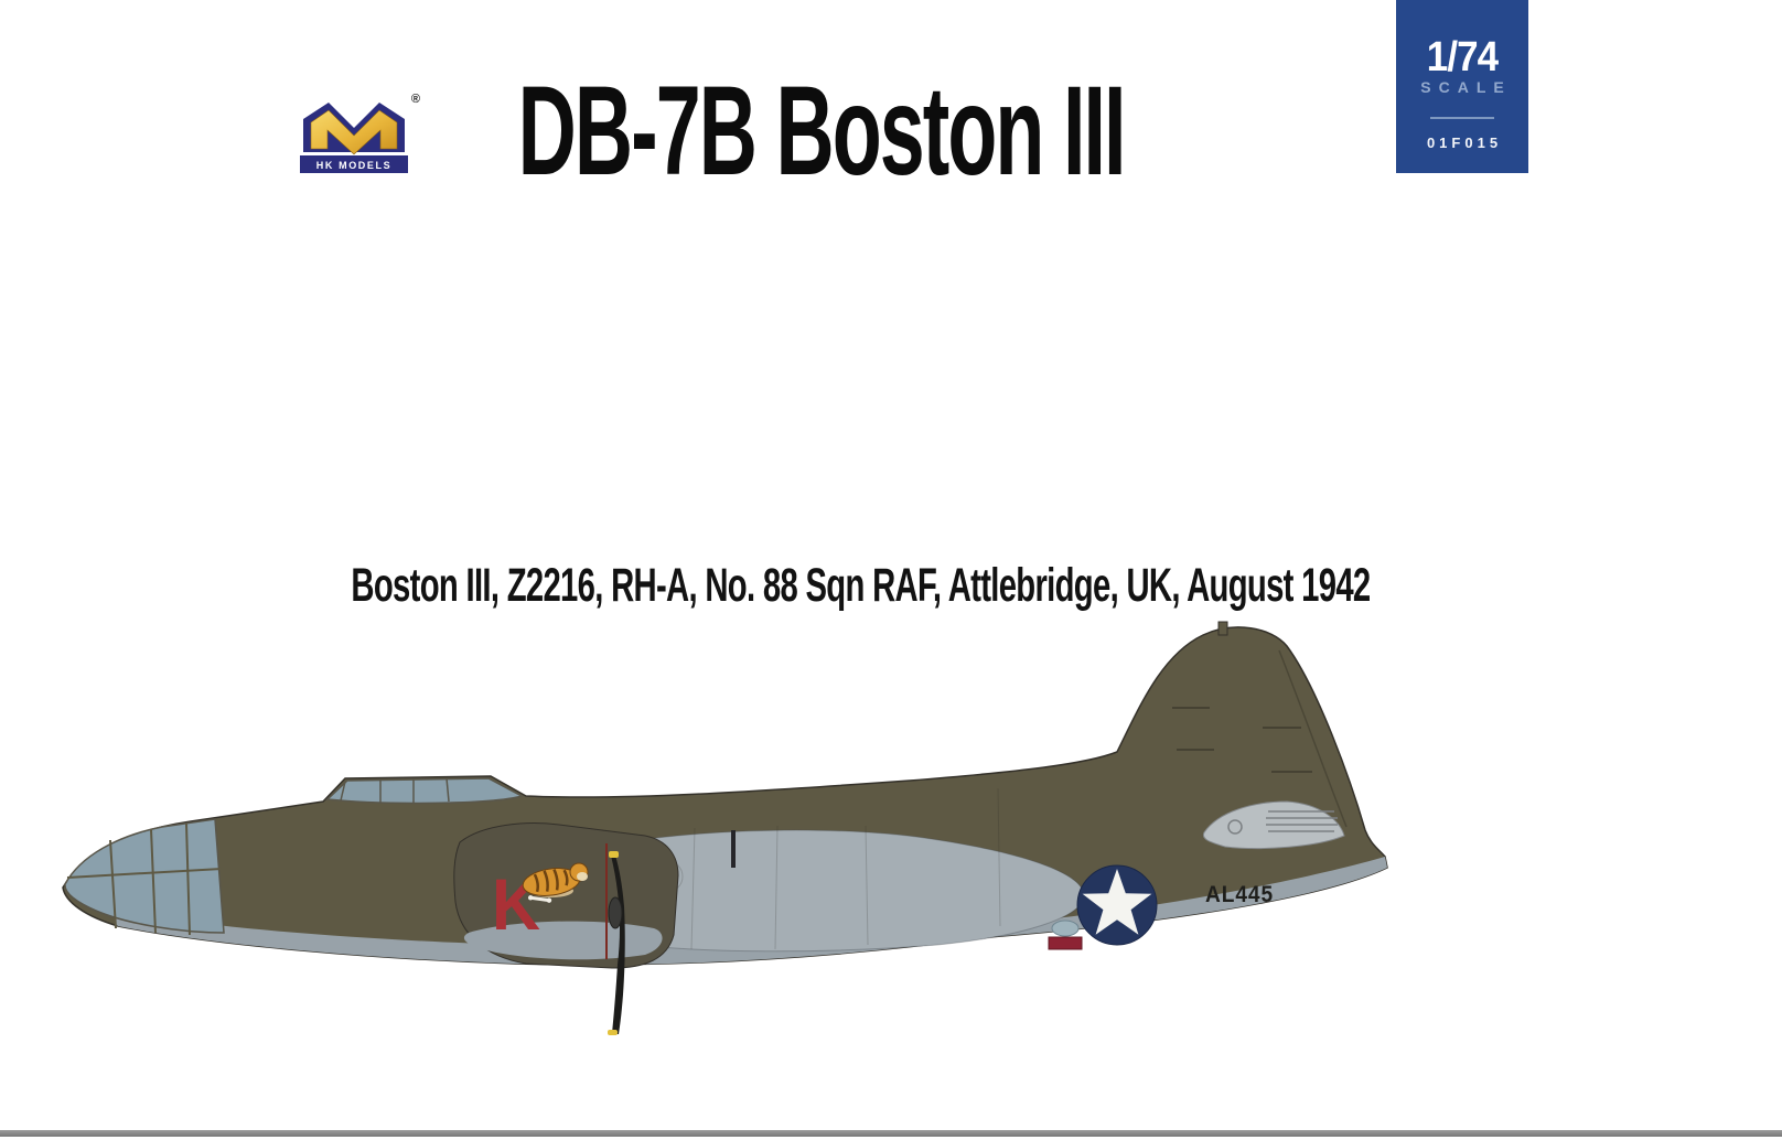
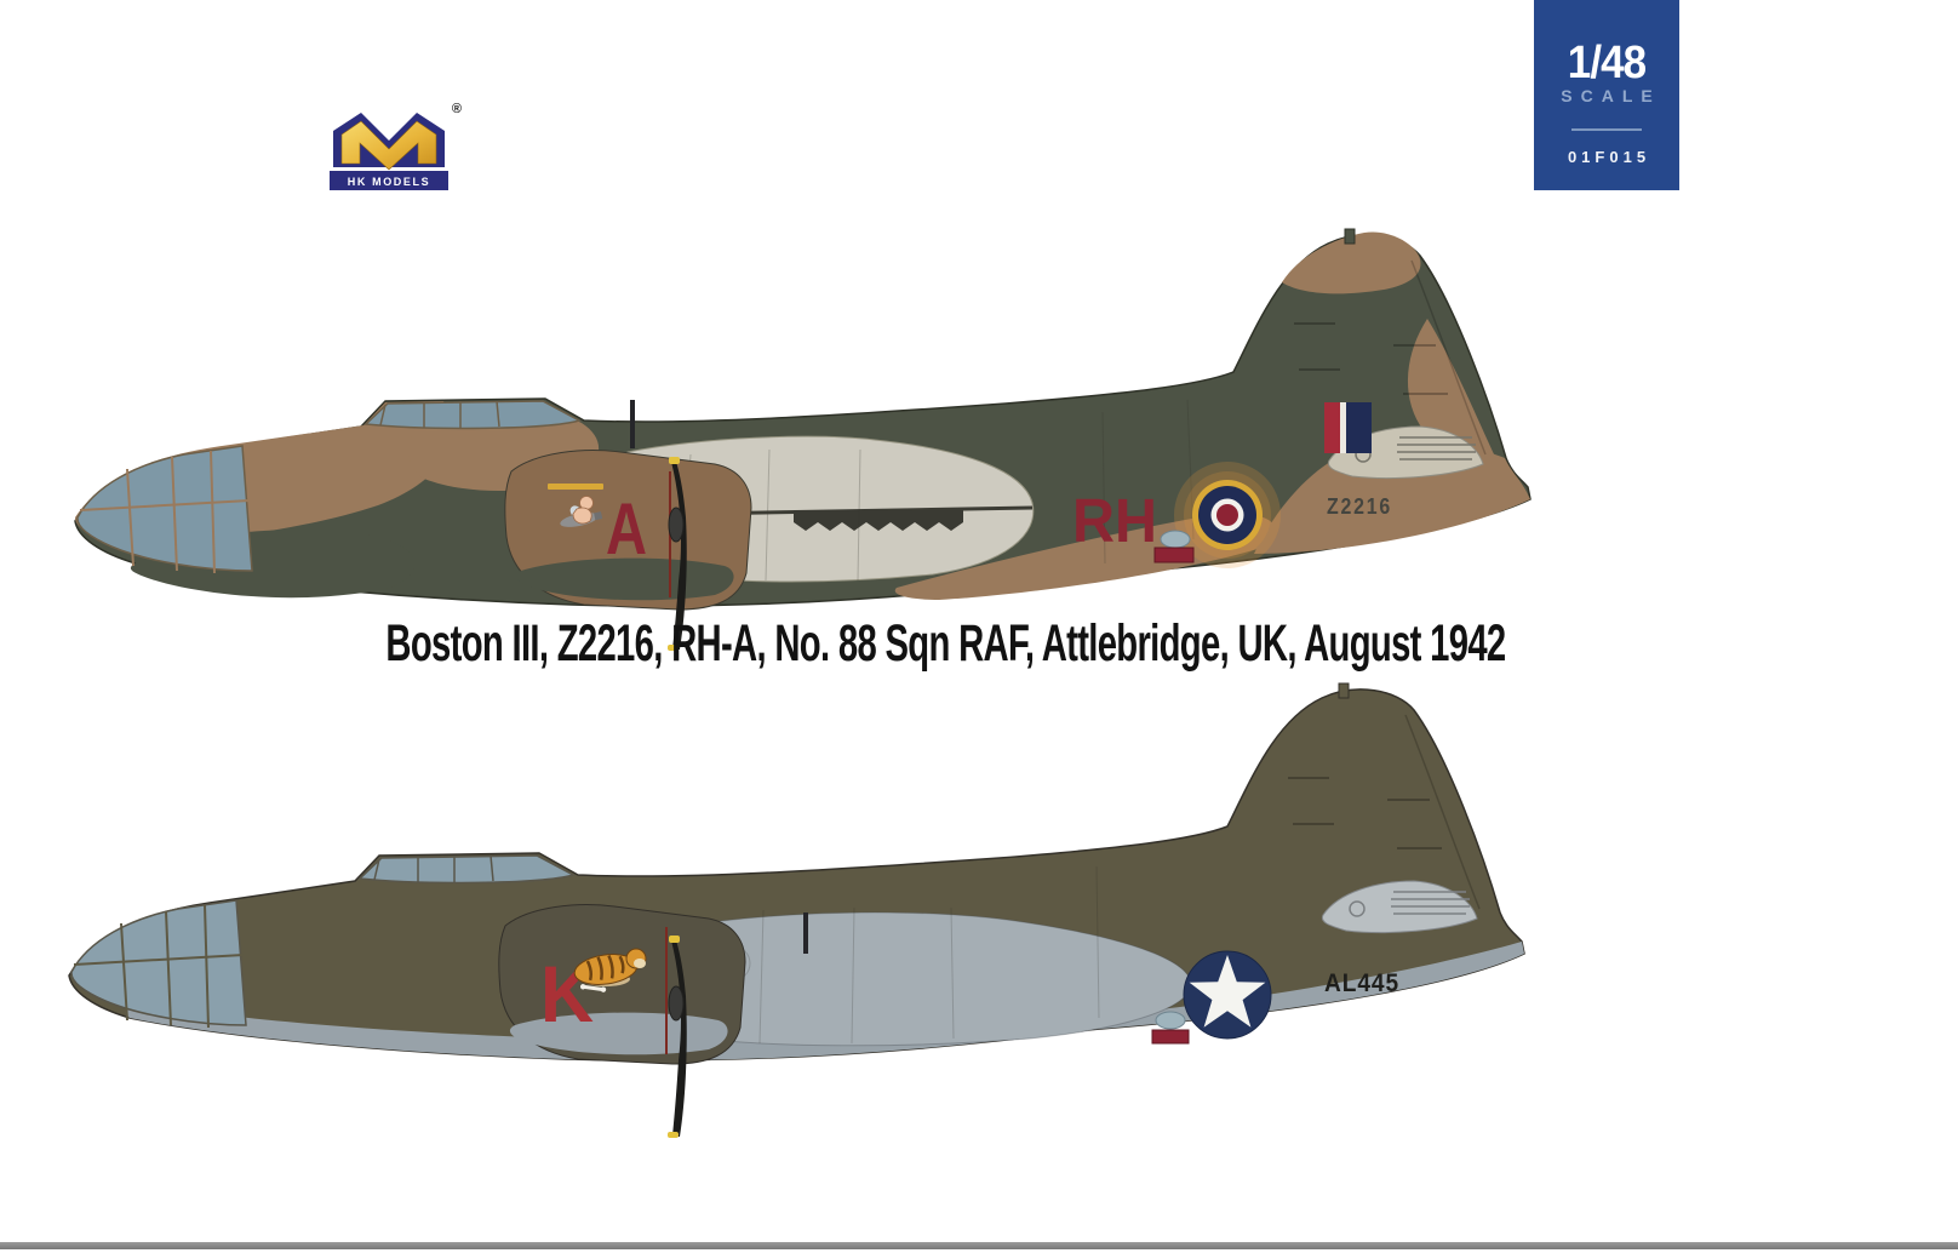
  HK MODELS
  ®
- DB-7B Boston III
- 1/74
+ 1/48
  SCALE
  01F015
+ Z2216
+ RH
+ A
  Boston III, Z2216, RH-A, No. 88 Sqn RAF, Attlebridge, UK, August 1942
  AL445
  K
